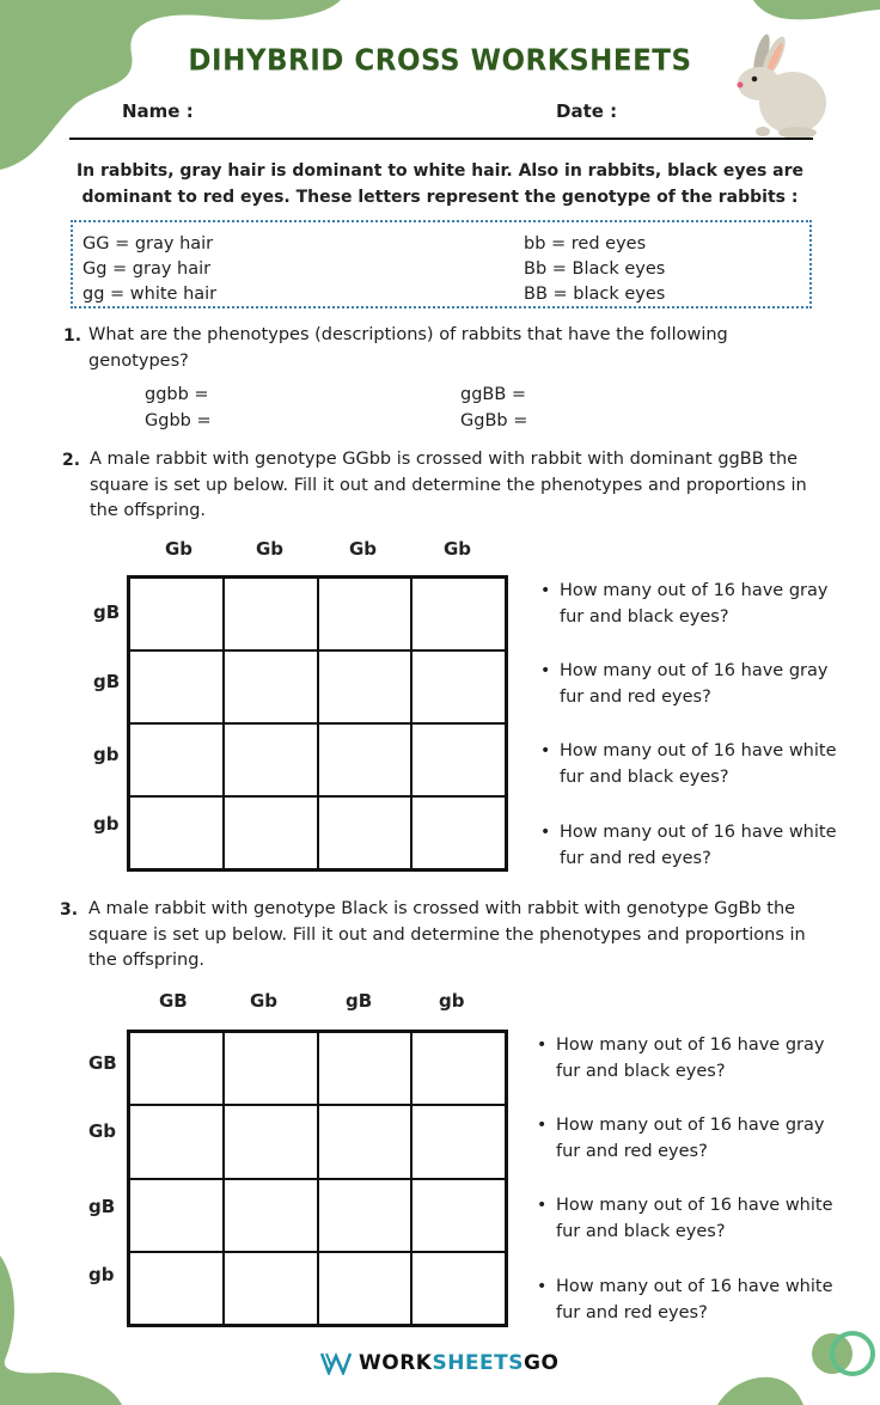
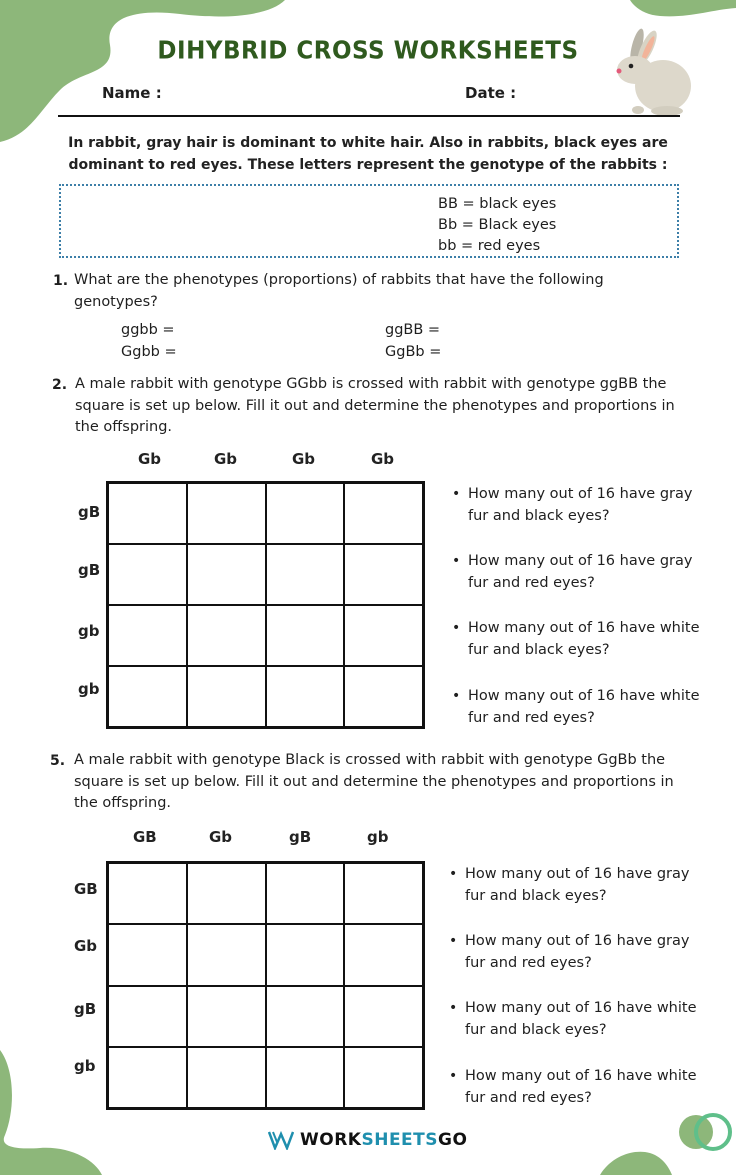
  DIHYBRID CROSS WORKSHEETS
  Name :
  Date :
- In rabbits, gray hair is dominant to white hair. Also in rabbits, black eyes are dominant to red eyes. These letters represent the genotype of the rabbits :
+ In rabbit, gray hair is dominant to white hair. Also in rabbits, black eyes are dominant to red eyes. These letters represent the genotype of the rabbits :
- GG = gray hair
- Gg = gray hair
- gg = white hair
- bb = red eyes
+ BB = black eyes
  Bb = Black eyes
- BB = black eyes
+ bb = red eyes
  1.
- What are the phenotypes (descriptions) of rabbits that have the following genotypes?
+ What are the phenotypes (proportions) of rabbits that have the following genotypes?
  ggbb =
  ggBB =
  Ggbb =
  GgBb =
  2.
- A male rabbit with genotype GGbb is crossed with rabbit with dominant ggBB the square is set up below. Fill it out and determine the phenotypes and proportions in the offspring.
+ A male rabbit with genotype GGbb is crossed with rabbit with genotype ggBB the square is set up below. Fill it out and determine the phenotypes and proportions in the offspring.
  Gb
  Gb
  Gb
  Gb
  gB
  gB
  gb
  gb
  How many out of 16 have gray fur and black eyes?
  How many out of 16 have gray fur and red eyes?
  How many out of 16 have white fur and black eyes?
  How many out of 16 have white fur and red eyes?
- 3.
+ 5.
  A male rabbit with genotype Black is crossed with rabbit with genotype GgBb the square is set up below. Fill it out and determine the phenotypes and proportions in the offspring.
  GB
  Gb
  gB
  gb
  GB
  Gb
  gB
  gb
  How many out of 16 have gray fur and black eyes?
  How many out of 16 have gray fur and red eyes?
  How many out of 16 have white fur and black eyes?
  How many out of 16 have white fur and red eyes?
  WORKSHEETSGO
